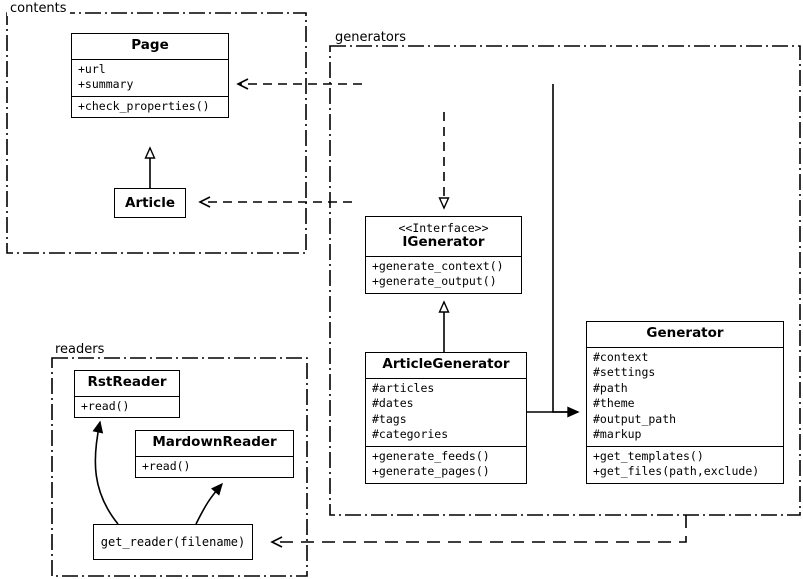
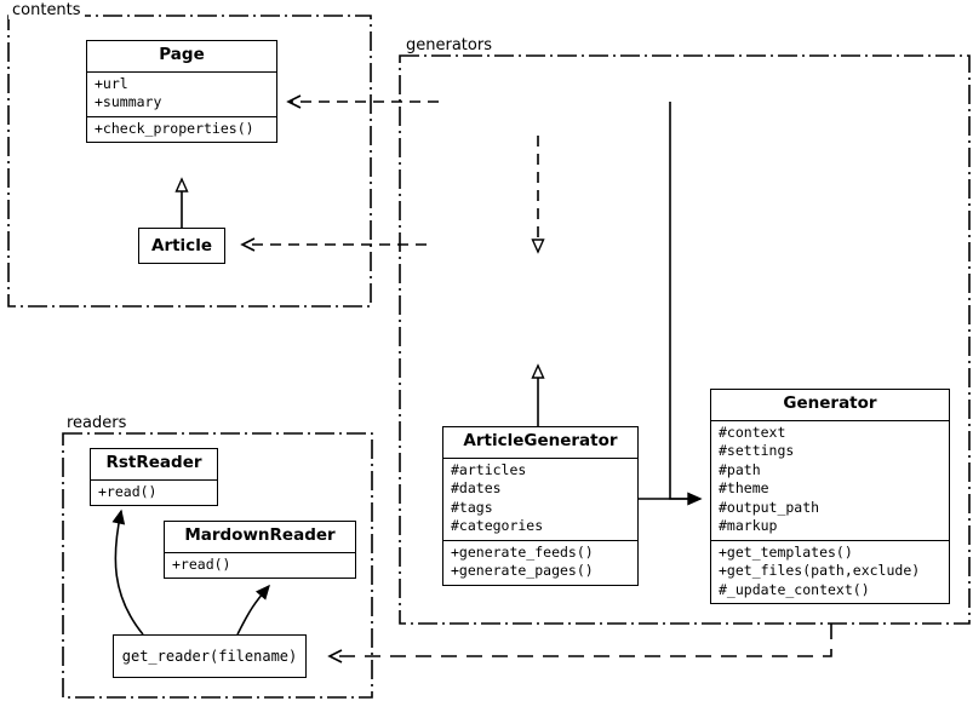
  contents
  generators
  readers
  Page
  +url
  +summary
  +check_properties()
  Article
- <<Interface>>
- IGenerator
- +generate_context()
- +generate_output()
  ArticleGenerator
  #articles
  #dates
  #tags
  #categories
  +generate_feeds()
  +generate_pages()
  Generator
  #context
  #settings
  #path
  #theme
  #output_path
  #markup
  +get_templates()
  +get_files(path,exclude)
+ #_update_context()
  RstReader
  +read()
  MardownReader
  +read()
  get_reader(filename)
